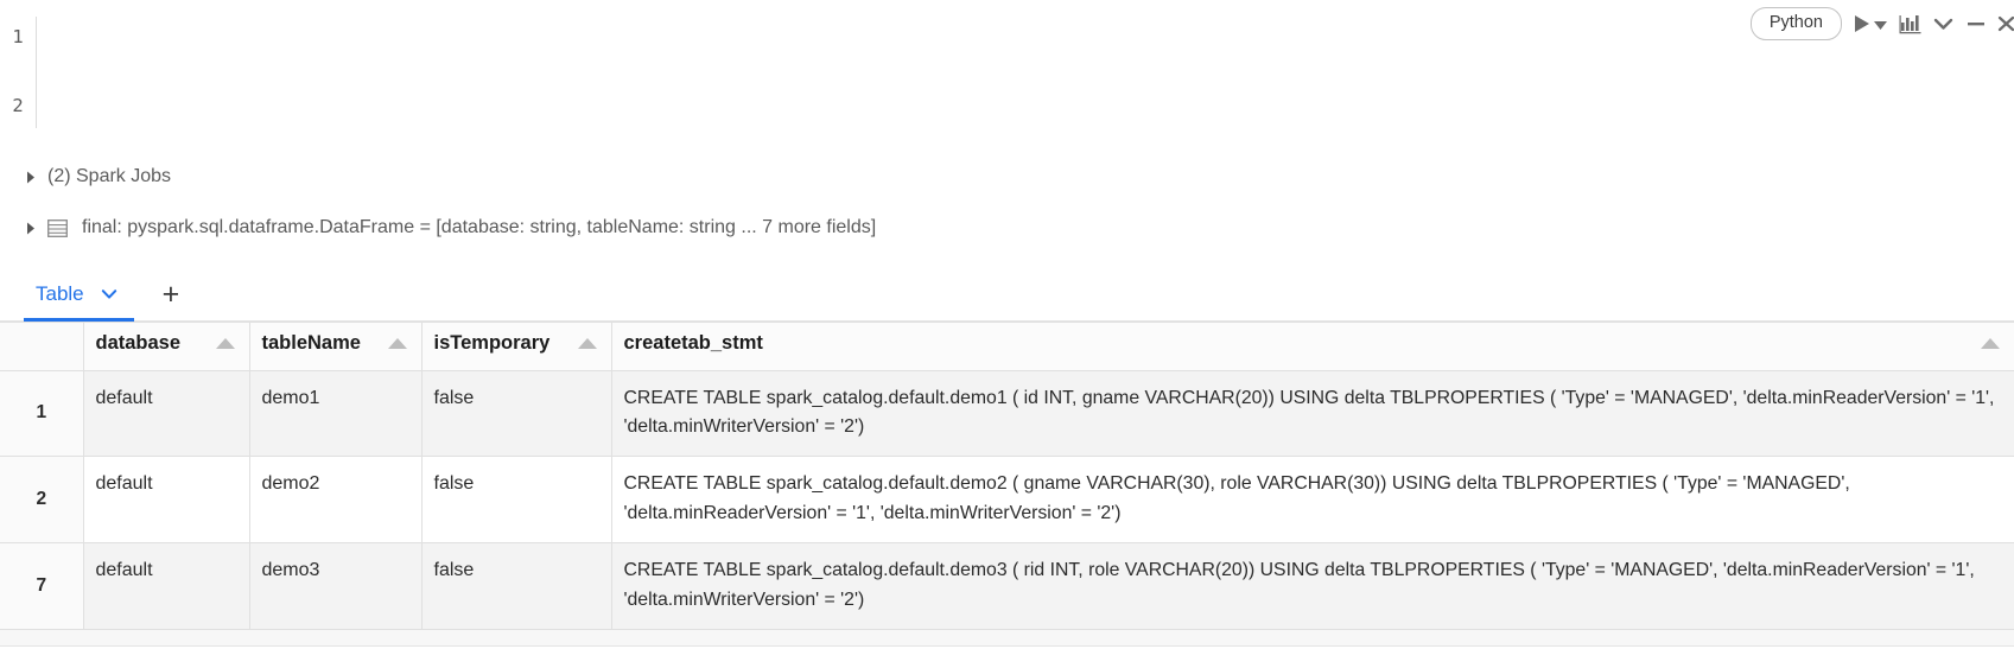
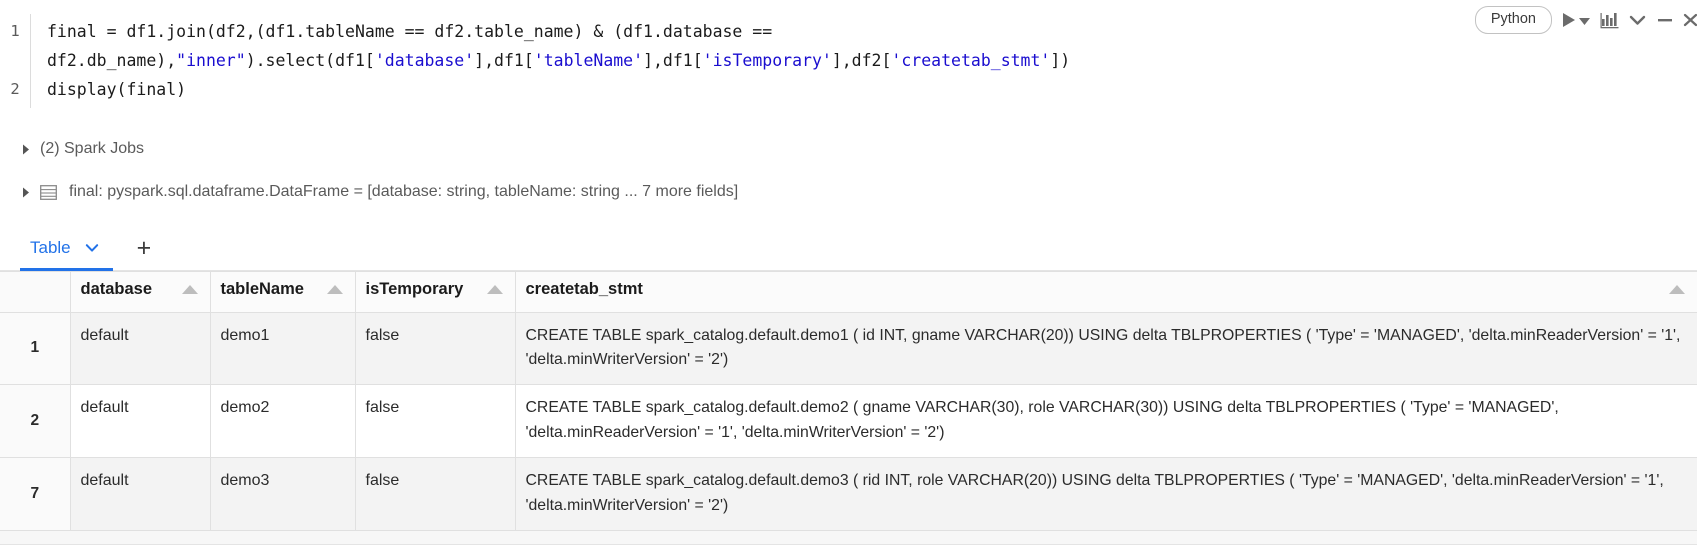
  1
  2
+ final = df1.join(df2,(df1.tableName == df2.table_name) & (df1.database == df2.db_name),"inner").select(df1['database'],df1['tableName'],df1['isTemporary'],df2['createtab_stmt'])
+ display(final)
  Python
  (2) Spark Jobs
  final: pyspark.sql.dataframe.DataFrame = [database: string, tableName: string ... 7 more fields]
  Table
  +
  	database	tableName	isTemporary	createtab_stmt
  1	default	demo1	false	CREATE TABLE spark_catalog.default.demo1 ( id INT, gname VARCHAR(20)) USING delta TBLPROPERTIES ( 'Type' = 'MANAGED', 'delta.minReaderVersion' = '1', 'delta.minWriterVersion' = '2')
  2	default	demo2	false	CREATE TABLE spark_catalog.default.demo2 ( gname VARCHAR(30), role VARCHAR(30)) USING delta TBLPROPERTIES ( 'Type' = 'MANAGED', 'delta.minReaderVersion' = '1', 'delta.minWriterVersion' = '2')
  7	default	demo3	false	CREATE TABLE spark_catalog.default.demo3 ( rid INT, role VARCHAR(20)) USING delta TBLPROPERTIES ( 'Type' = 'MANAGED', 'delta.minReaderVersion' = '1', 'delta.minWriterVersion' = '2')
